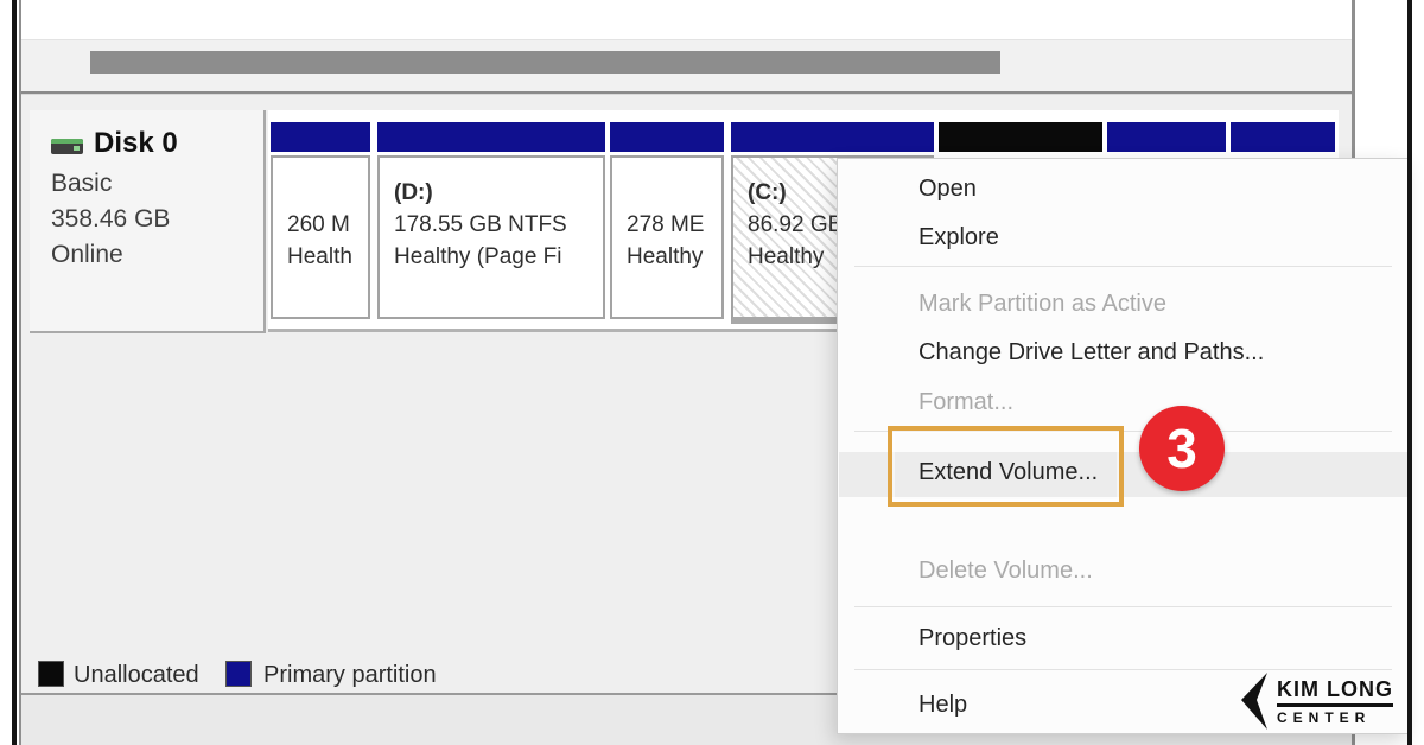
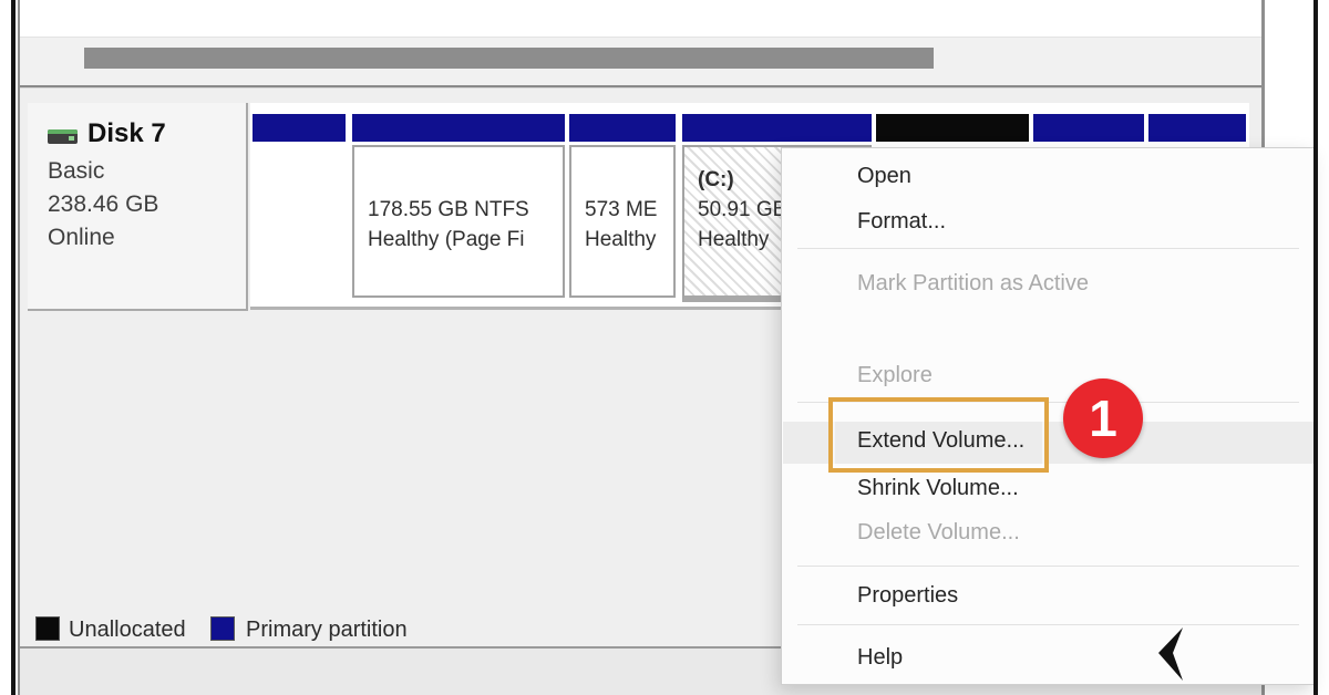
- Disk 0
+ Disk 7
  Basic
- 358.46 GB
+ 238.46 GB
  Online
- 260 M
- Health
- (D:)
  178.55 GB NTFS
  Healthy (Page Fi
- 278 ME
+ 573 ME
  Healthy
  (C:)
- 86.92 GB
+ 50.91 GB
  Healthy
  Unallocated
  Primary partition
  Open
- Explore
+ Format...
  Mark Partition as Active
- Change Drive Letter and Paths...
- Format...
+ Explore
  Extend Volume...
+ Shrink Volume...
  Delete Volume...
  Properties
  Help
- 3
+ 1
- KIM LONG
- CENTER
